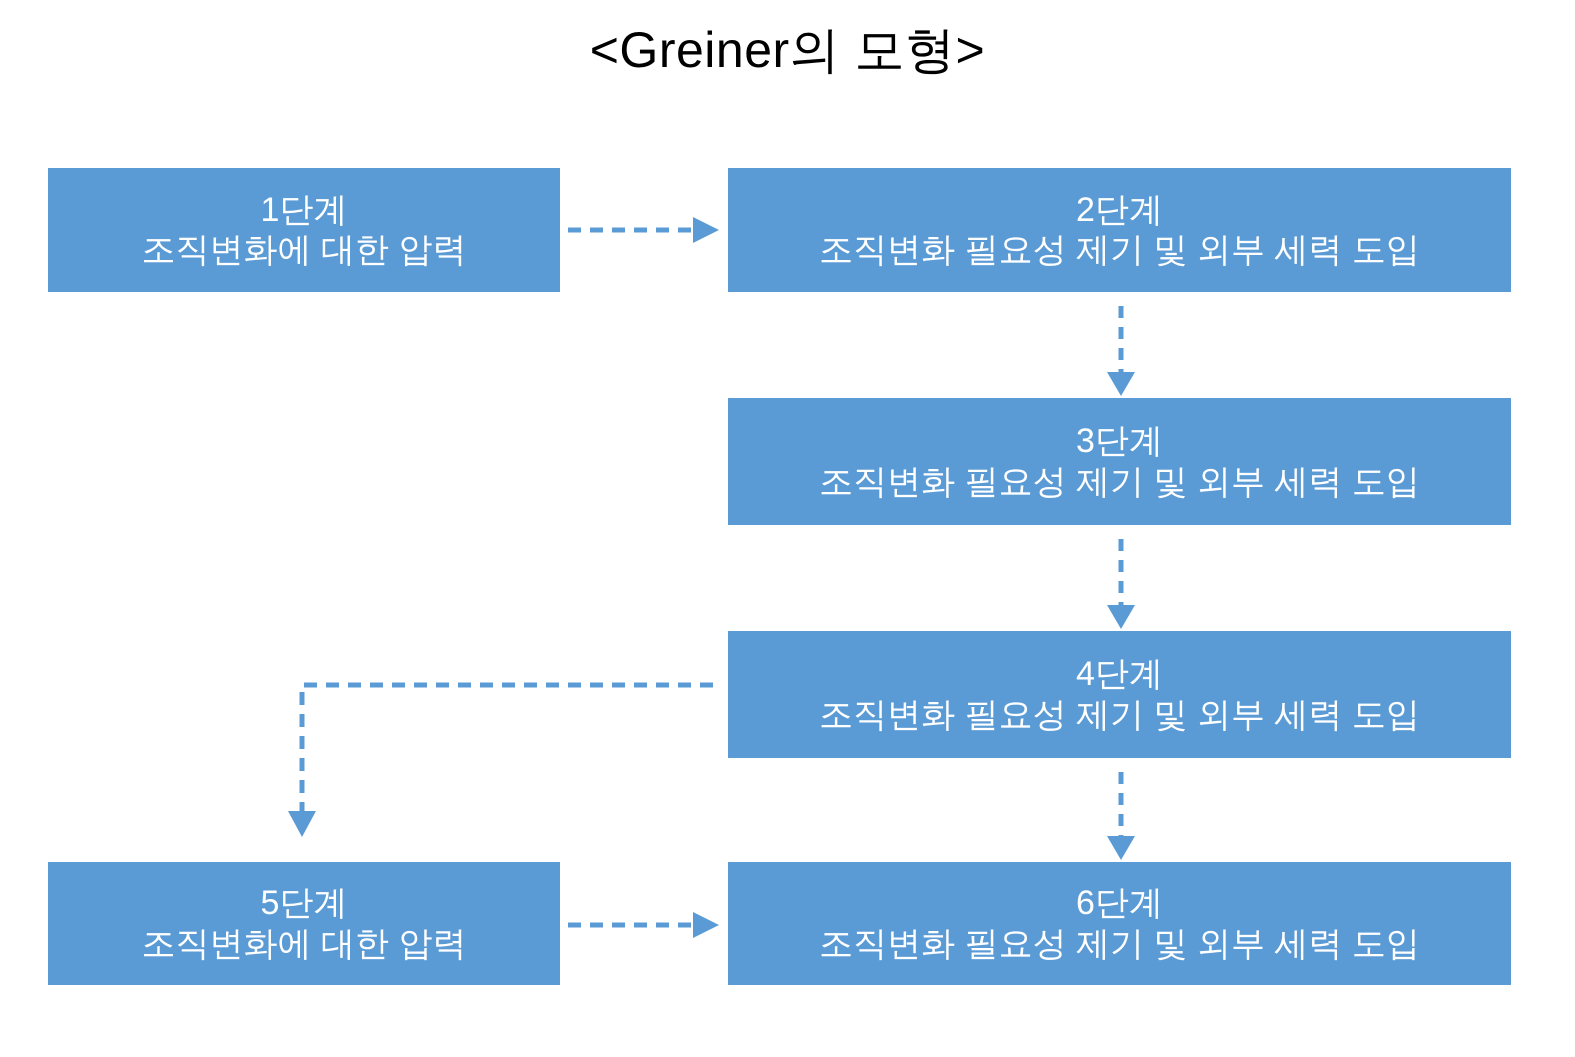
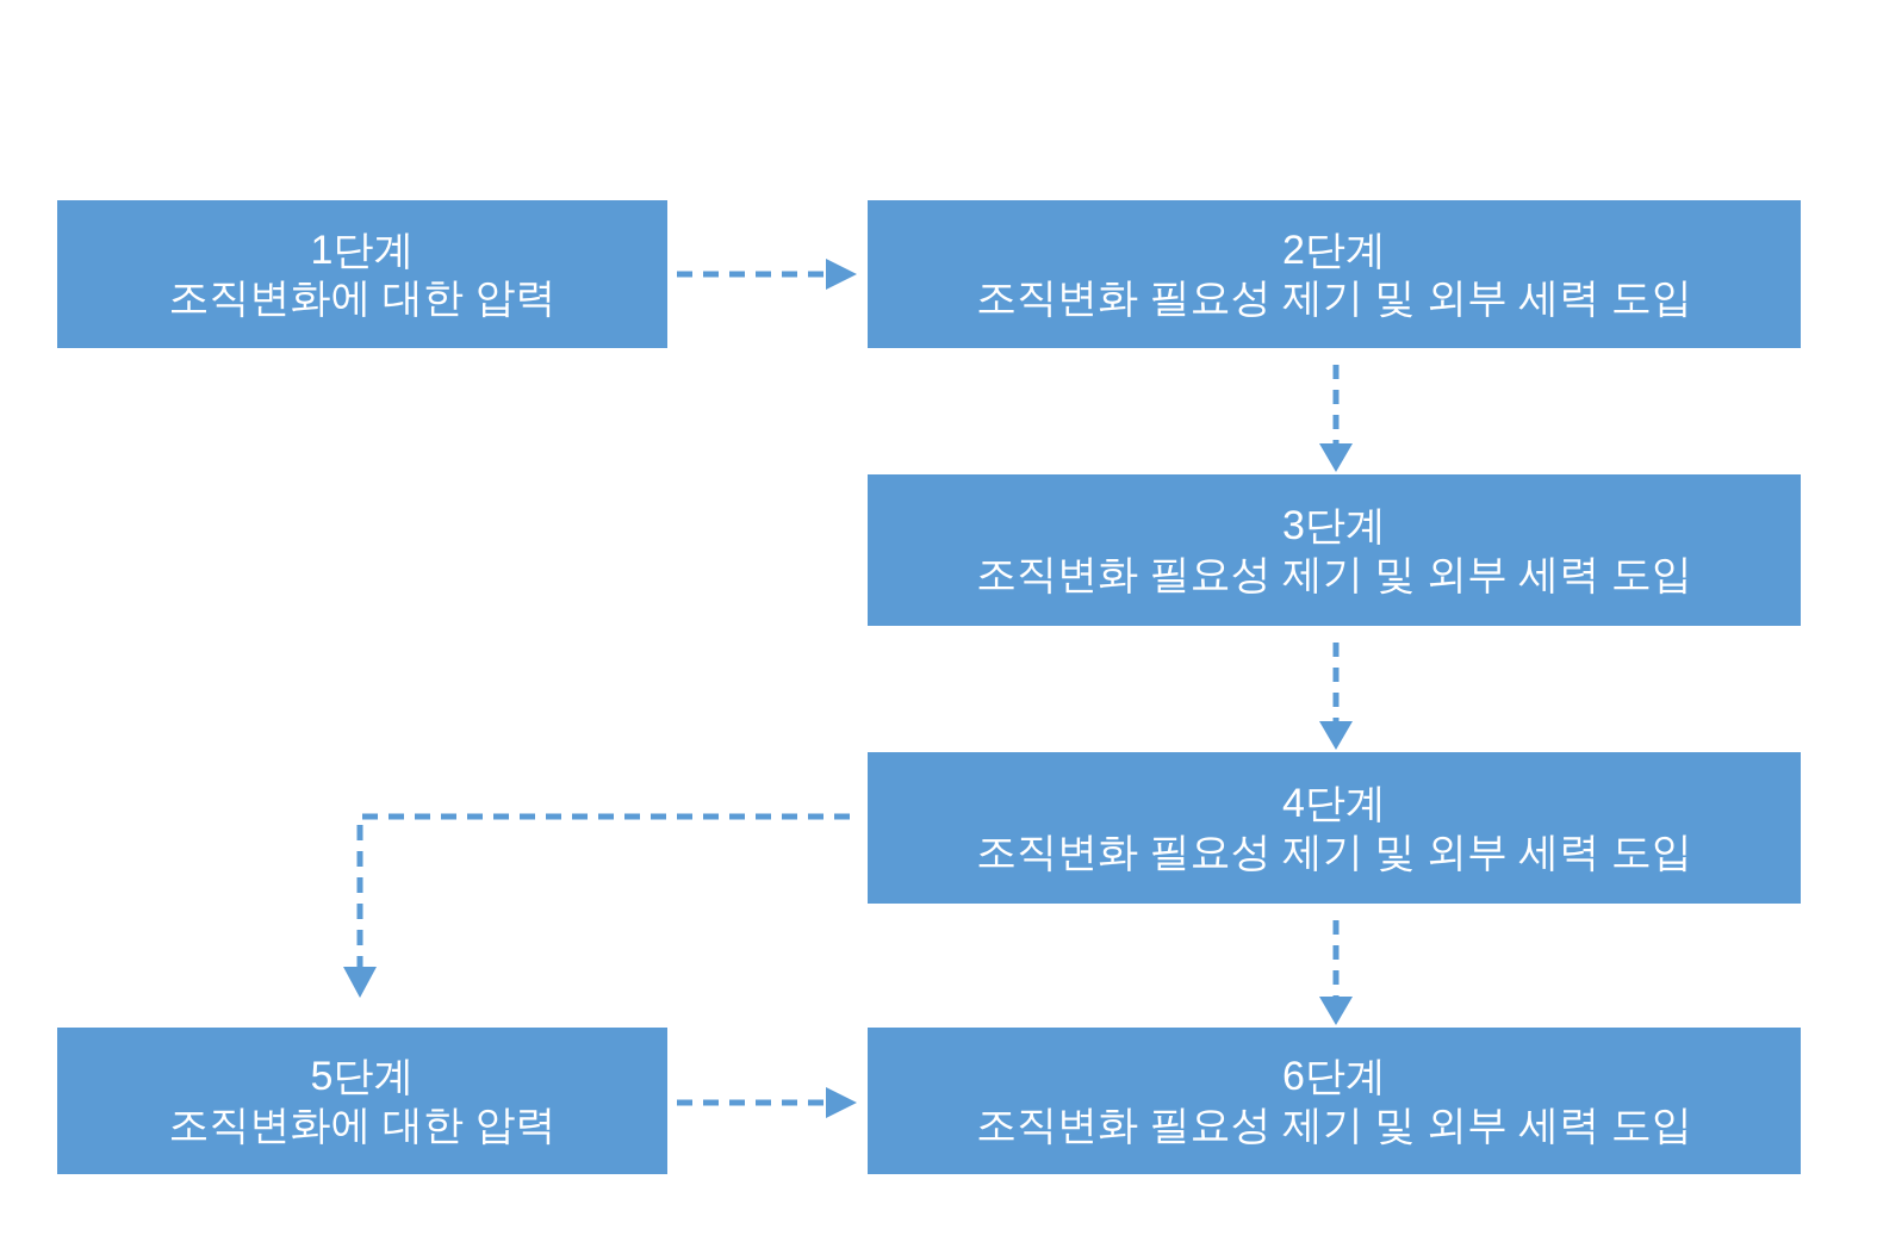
- <Greiner의 모형>
  1단계
  조직변화에 대한 압력
  2단계
  조직변화 필요성 제기 및 외부 세력 도입
  3단계
  조직변화 필요성 제기 및 외부 세력 도입
  4단계
  조직변화 필요성 제기 및 외부 세력 도입
  5단계
  조직변화에 대한 압력
  6단계
  조직변화 필요성 제기 및 외부 세력 도입
